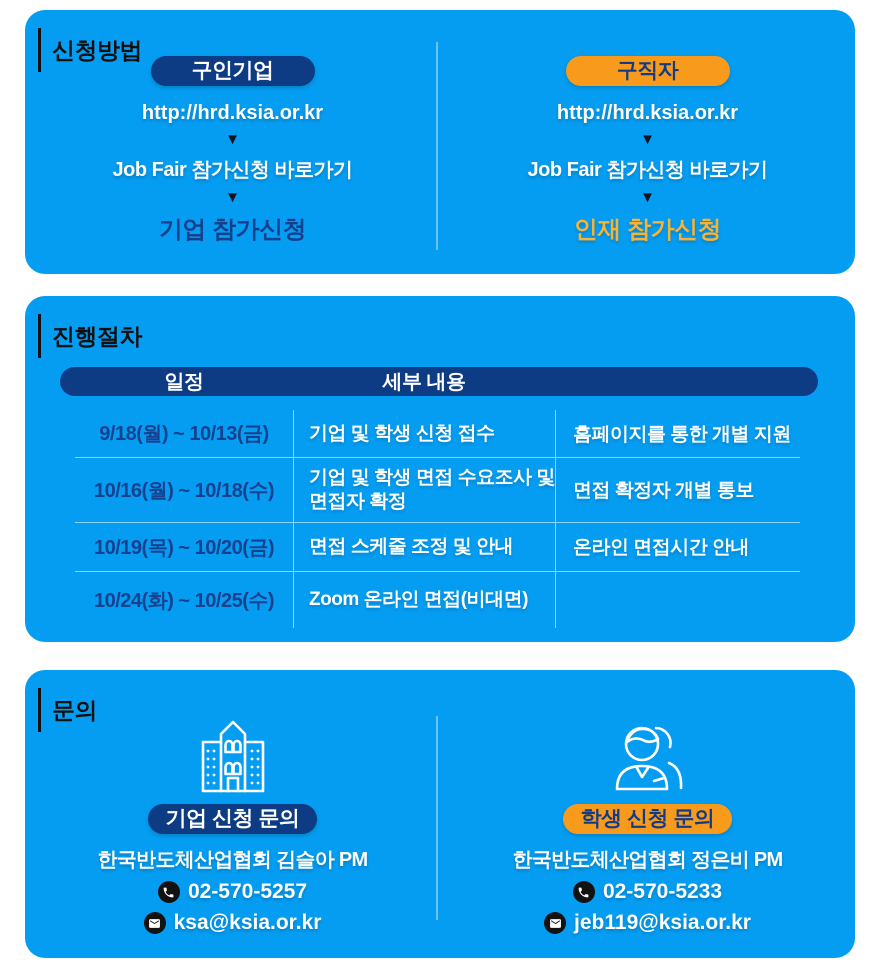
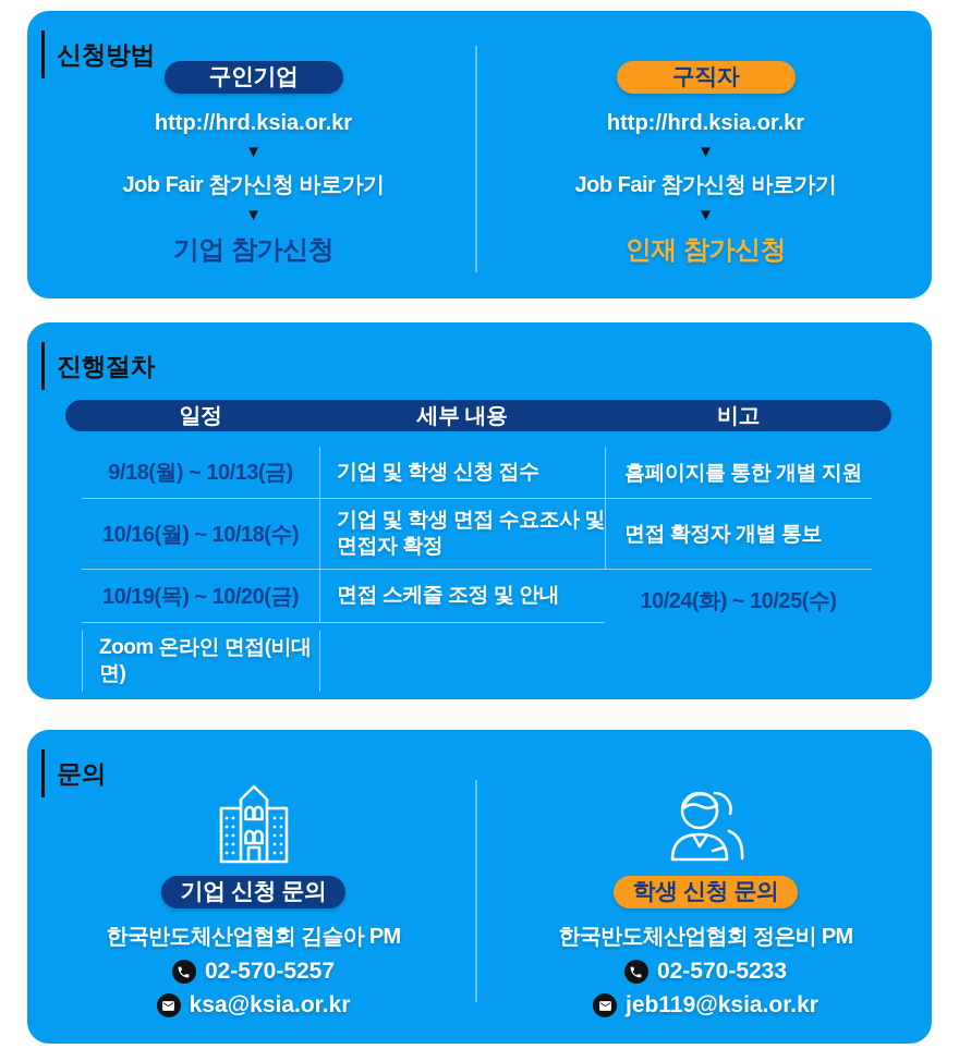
  신청방법
  구인기업
  http://hrd.ksia.or.kr
  ▼
  Job Fair 참가신청 바로가기
  ▼
  기업 참가신청
  구직자
  http://hrd.ksia.or.kr
  ▼
  Job Fair 참가신청 바로가기
  ▼
  인재 참가신청
  진행절차
  일정
  세부 내용
+ 비고
  9/18(월) ~ 10/13(금)
  기업 및 학생 신청 접수
  홈페이지를 통한 개별 지원
  10/16(월) ~ 10/18(수)
  기업 및 학생 면접 수요조사 및
  면접자 확정
  면접 확정자 개별 통보
  10/19(목) ~ 10/20(금)
  면접 스케줄 조정 및 안내
- 온라인 면접시간 안내
  10/24(화) ~ 10/25(수)
  Zoom 온라인 면접(비대면)
  문의
  기업 신청 문의
  한국반도체산업협회 김슬아 PM
  02-570-5257
  ksa@ksia.or.kr
  학생 신청 문의
  한국반도체산업협회 정은비 PM
  02-570-5233
  jeb119@ksia.or.kr
